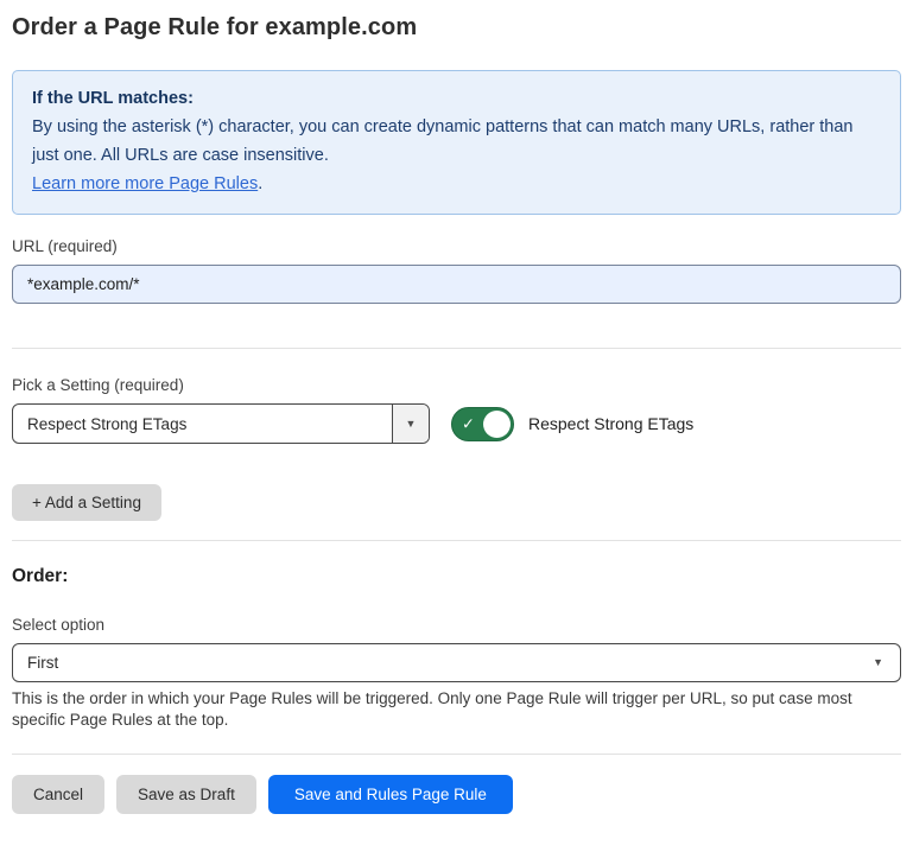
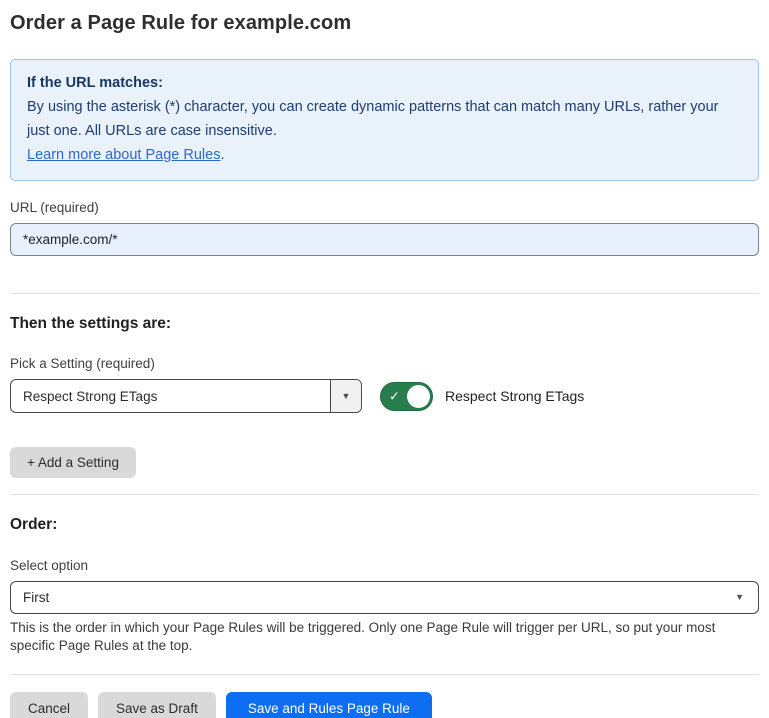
  Order a Page Rule for example.com
  If the URL matches:
- By using the asterisk (*) character, you can create dynamic patterns that can match many URLs, rather than just one. All URLs are case insensitive.
+ By using the asterisk (*) character, you can create dynamic patterns that can match many URLs, rather your just one. All URLs are case insensitive.
- Learn more more Page Rules.
+ Learn more about Page Rules.
  URL (required)
  *example.com/*
+ Then the settings are:
  Pick a Setting (required)
  Respect Strong ETags
  ▼
  ✓
  Respect Strong ETags
  + Add a Setting
  Order:
  Select option
  First
  ▼
- This is the order in which your Page Rules will be triggered. Only one Page Rule will trigger per URL, so put case most specific Page Rules at the top.
+ This is the order in which your Page Rules will be triggered. Only one Page Rule will trigger per URL, so put your most specific Page Rules at the top.
  Cancel
  Save as Draft
  Save and Rules Page Rule
